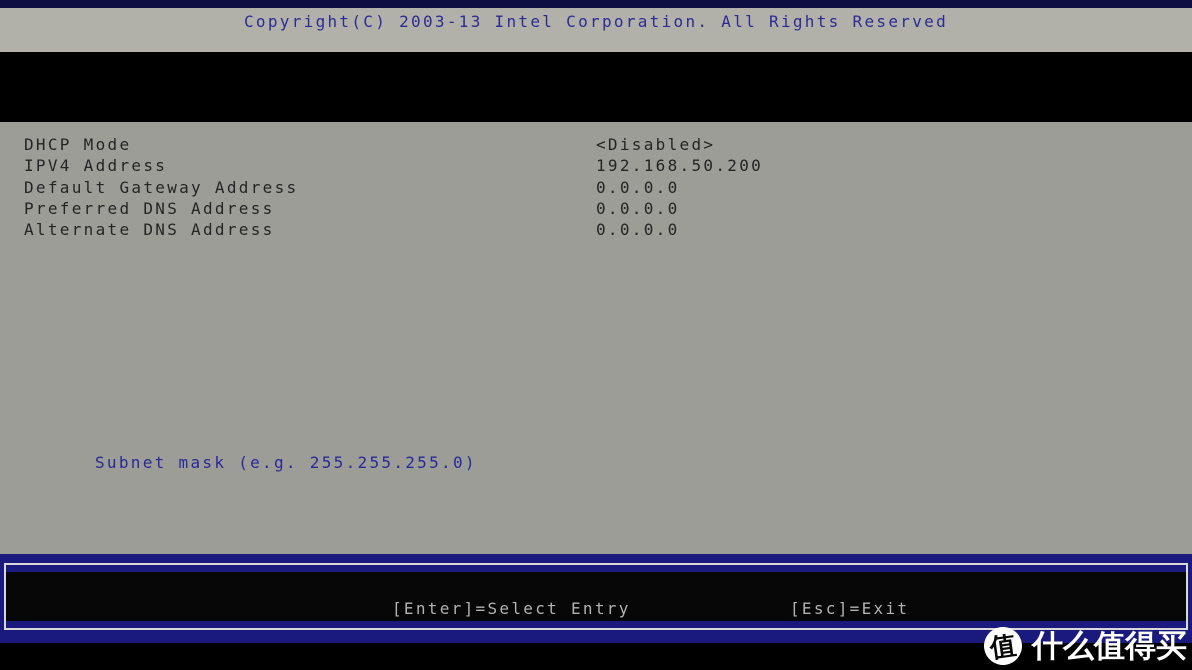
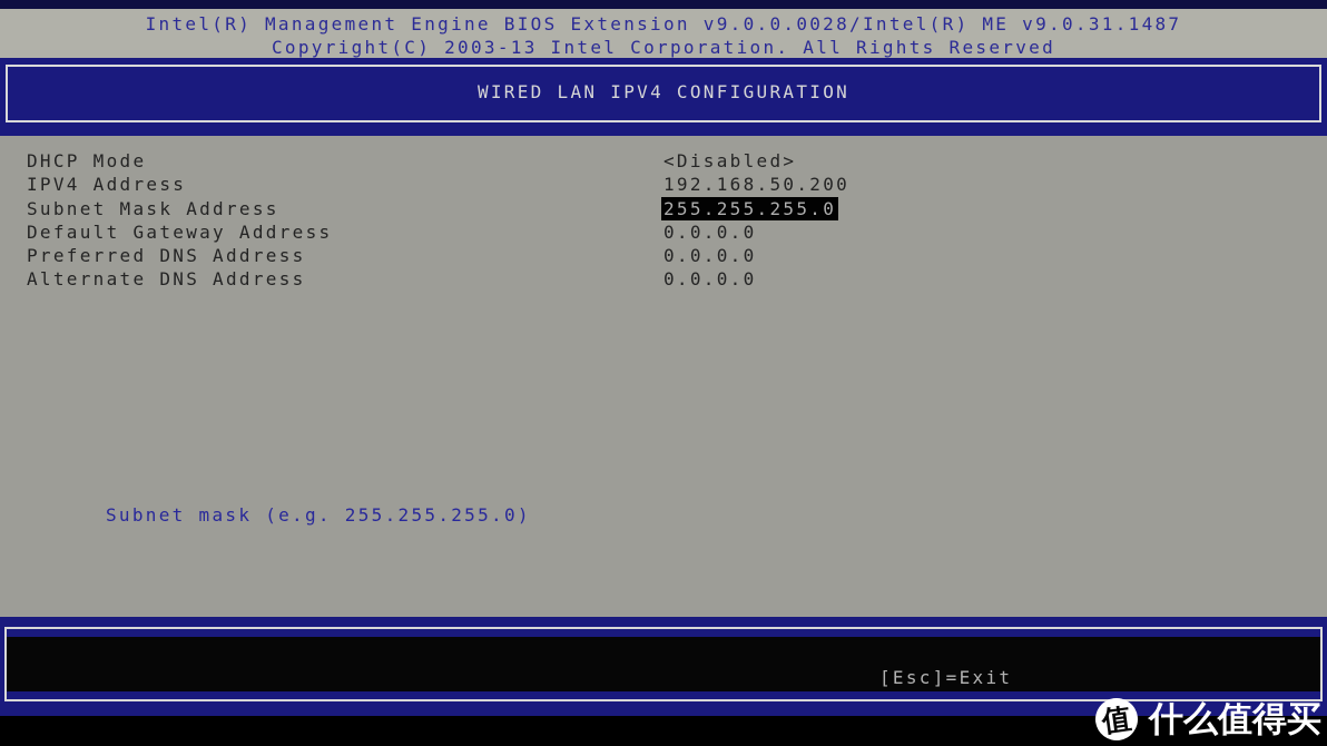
+ Intel(R) Management Engine BIOS Extension v9.0.0.0028/Intel(R) ME v9.0.31.1487
  Copyright(C) 2003-13 Intel Corporation. All Rights Reserved
+ WIRED LAN IPV4 CONFIGURATION
  DHCP Mode
  <Disabled>
  IPV4 Address
  192.168.50.200
+ Subnet Mask Address
+ 255.255.255.0
  Default Gateway Address
  0.0.0.0
  Preferred DNS Address
  0.0.0.0
  Alternate DNS Address
  0.0.0.0
  Subnet mask (e.g. 255.255.255.0)
- [Enter]=Select Entry
  [Esc]=Exit
  什么值得买
